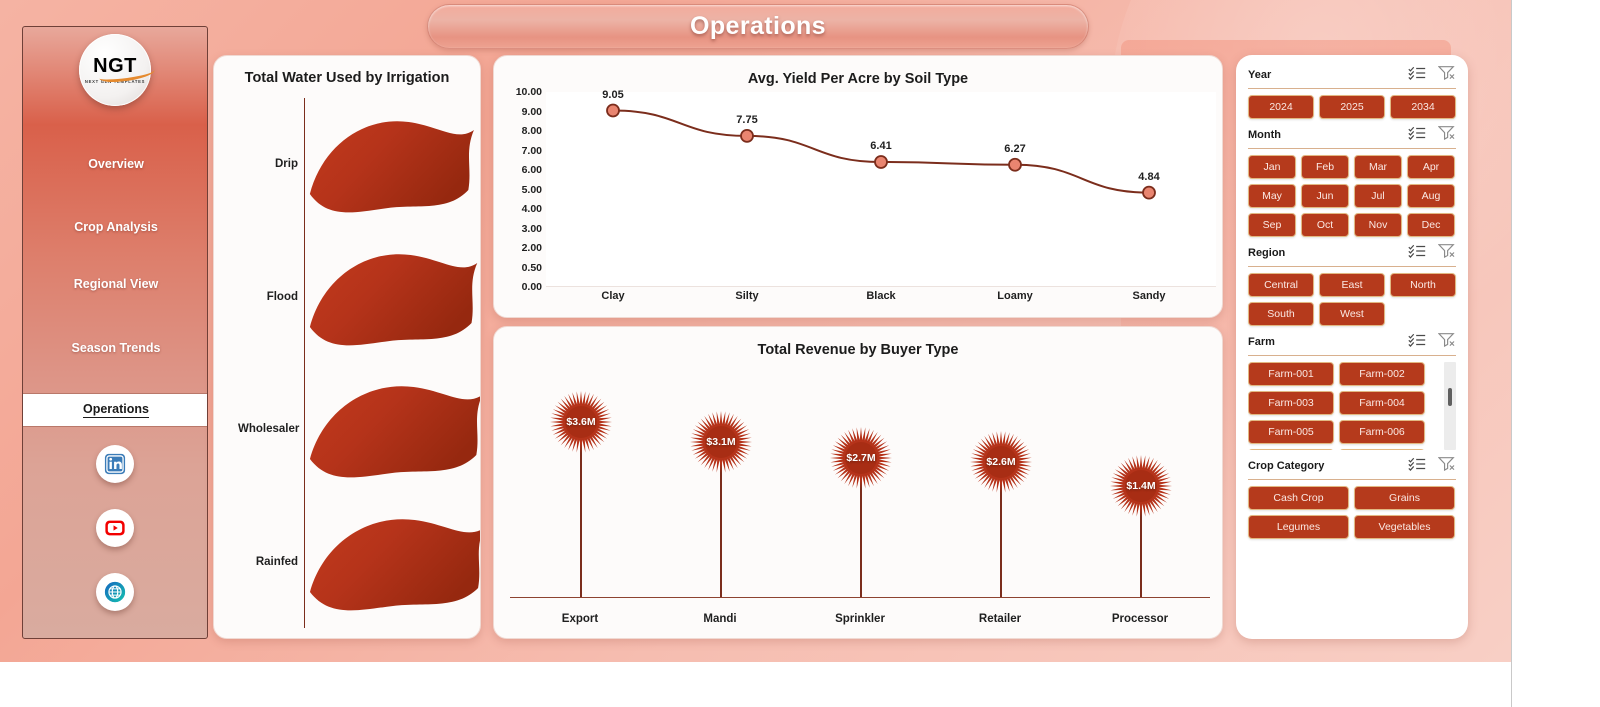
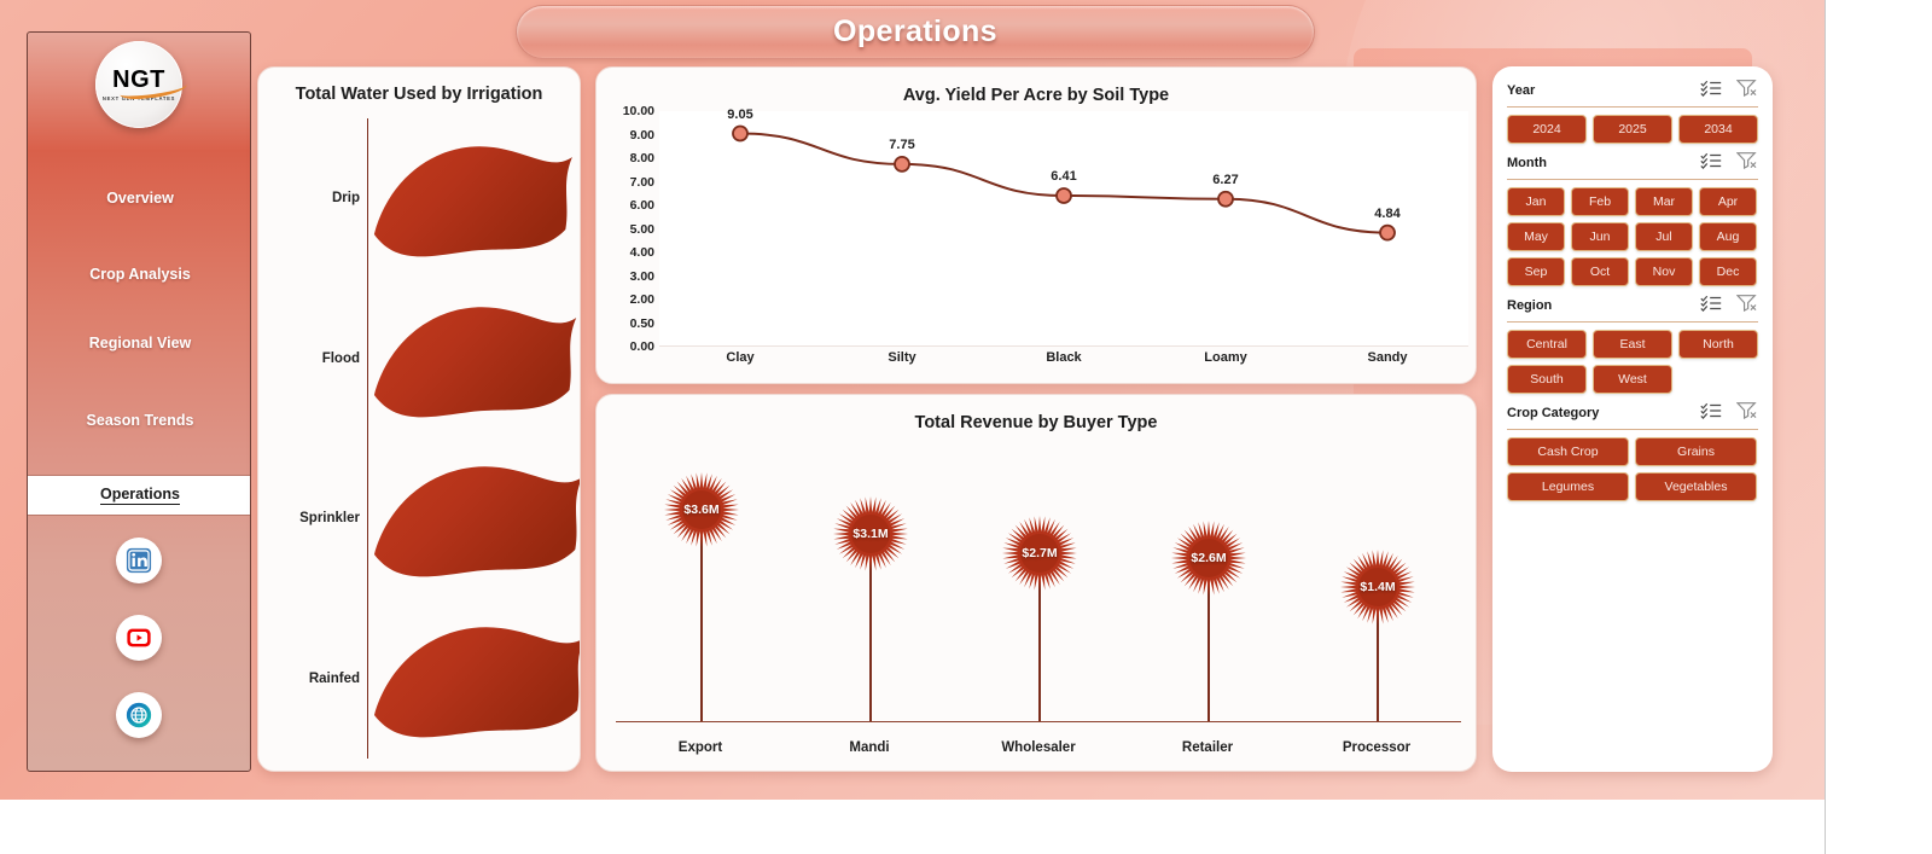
  Operations
  NGT
  Overview
  Crop Analysis
  Regional View
  Season Trends
  Operations
  Total Water Used by Irrigation
  Drip
  Flood
- Wholesaler
+ Sprinkler
  Rainfed
  Avg. Yield Per Acre by Soil Type
  10.00
  9.00
  8.00
  7.00
  6.00
  5.00
  4.00
  3.00
  2.00
  0.50
  0.00
  Clay
  9.05
  Silty
  7.75
  Black
  6.41
  Loamy
  6.27
  Sandy
  4.84
  Total Revenue by Buyer Type
  $3.6M
  Export
  $3.1M
  Mandi
  $2.7M
- Sprinkler
+ Wholesaler
  $2.6M
  Retailer
  $1.4M
  Processor
  Year
  2024
  2025
  2034
  Month
  Jan
  Feb
  Mar
  Apr
  May
  Jun
  Jul
  Aug
  Sep
  Oct
  Nov
  Dec
  Region
  Central
  East
  North
  South
  West
- Farm
- Farm-001
- Farm-002
- Farm-003
- Farm-004
- Farm-005
- Farm-006
  Crop Category
  Cash Crop
  Grains
  Legumes
  Vegetables
